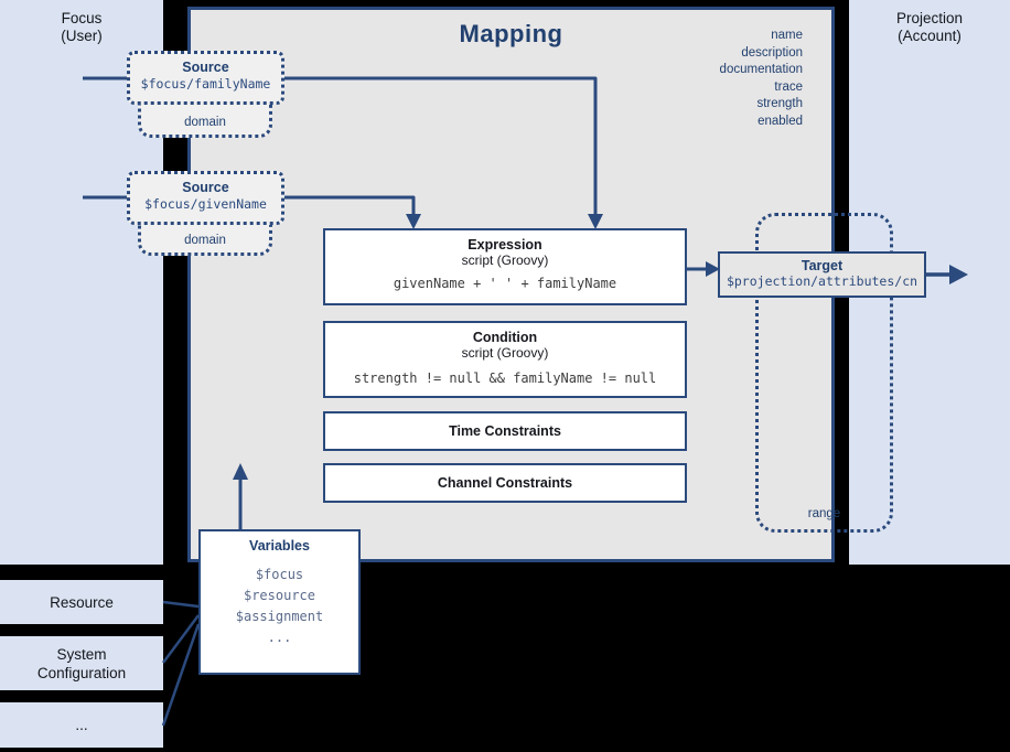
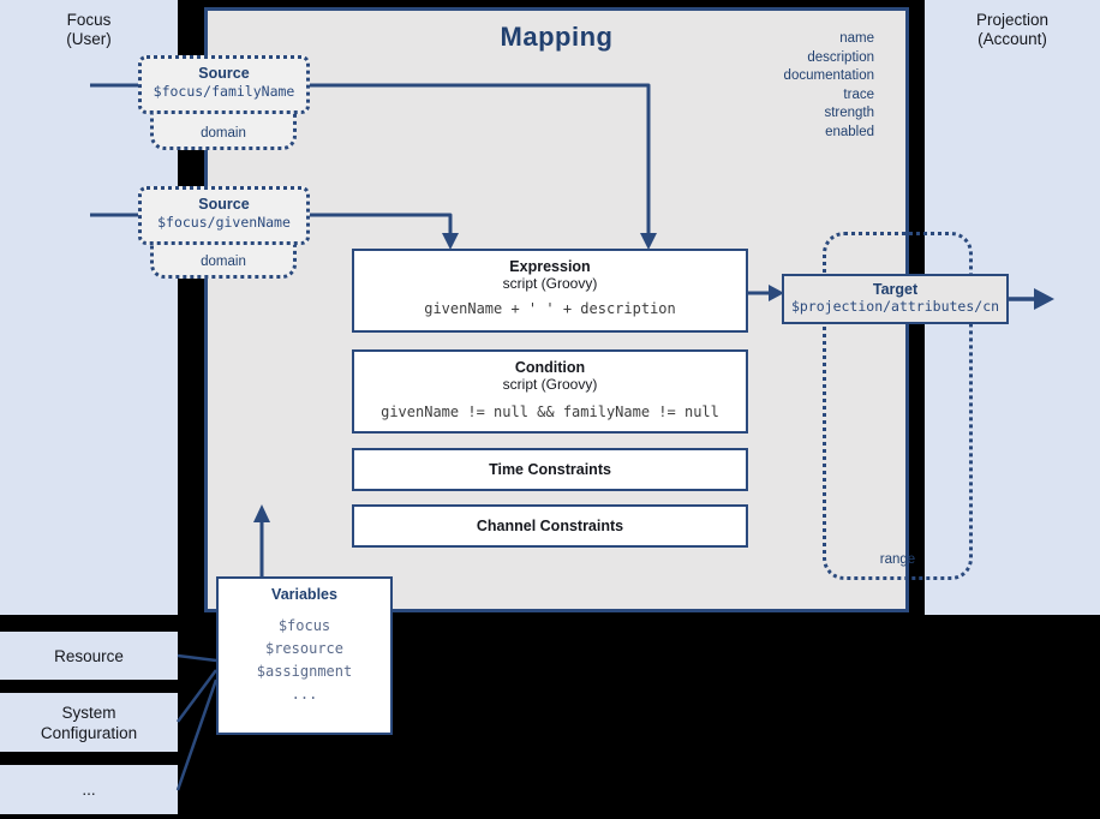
  Focus
  (User)
  Projection
  (Account)
  Resource
  System
  Configuration
  ...
  Mapping
  name
  description
  documentation
  trace
  strength
  enabled
  domain
  Source
  $focus/familyName
  domain
  Source
  $focus/givenName
  Expression
  script (Groovy)
- givenName + ' ' + familyName
+ givenName + ' ' + description
  Condition
  script (Groovy)
- strength != null && familyName != null
+ givenName != null && familyName != null
  Time Constraints
  Channel Constraints
  range
  Target
  $projection/attributes/cn
  Variables
  $focus
  $resource
  $assignment
  ...
